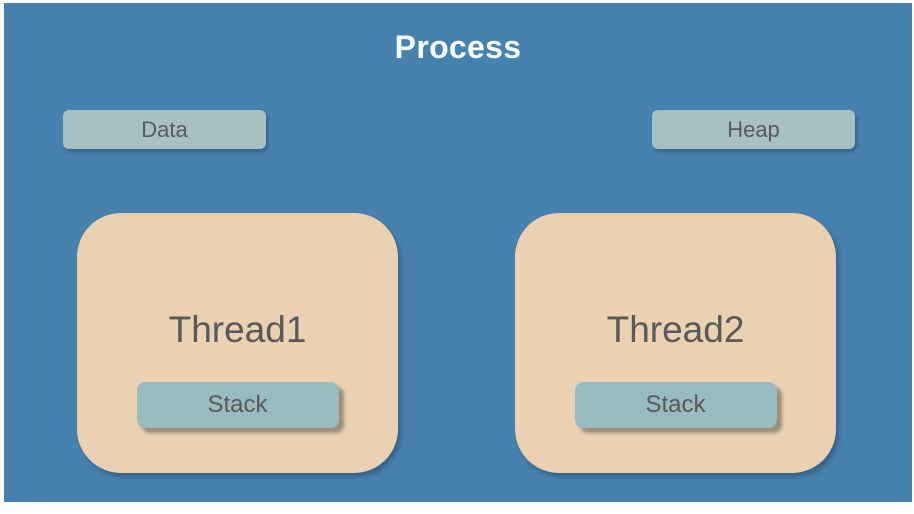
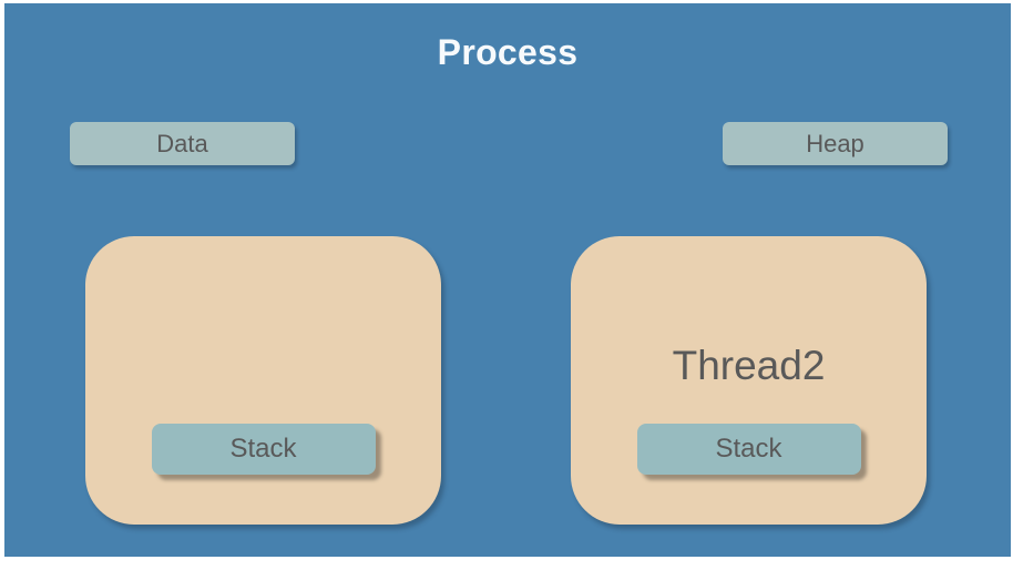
  Process
  Data
  Heap
- Thread1
  Stack
  Thread2
  Stack
